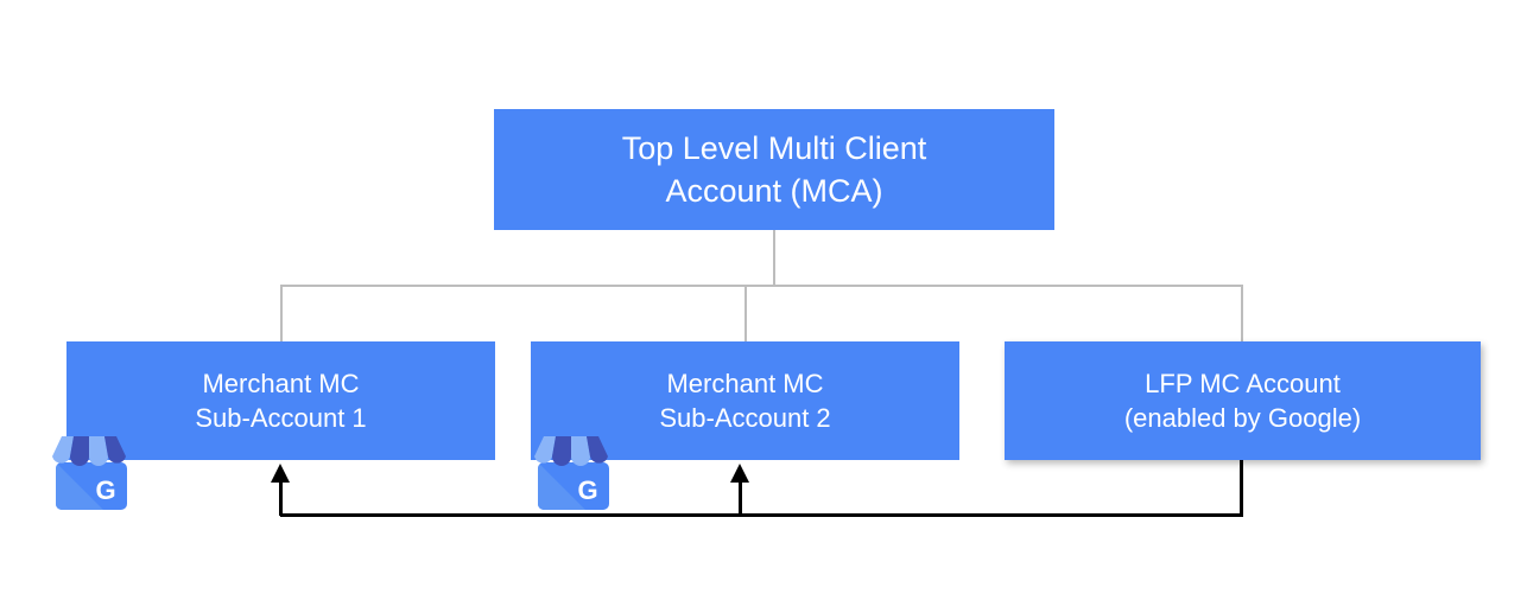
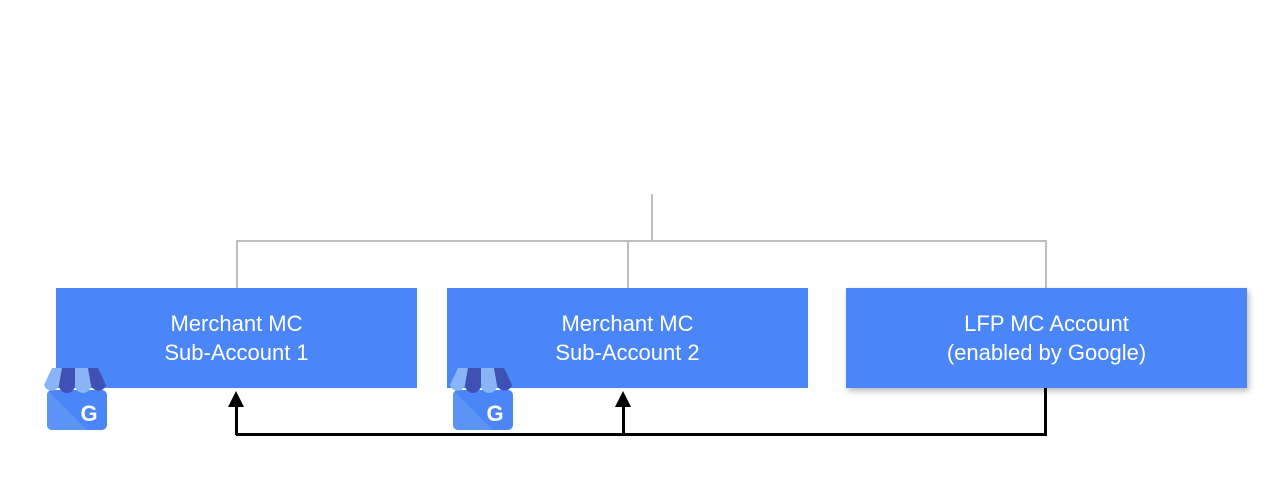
- Top Level Multi Client
- Account (MCA)
  Merchant MC
  Sub-Account 1
  Merchant MC
  Sub-Account 2
  LFP MC Account
  (enabled by Google)
  G
  G
